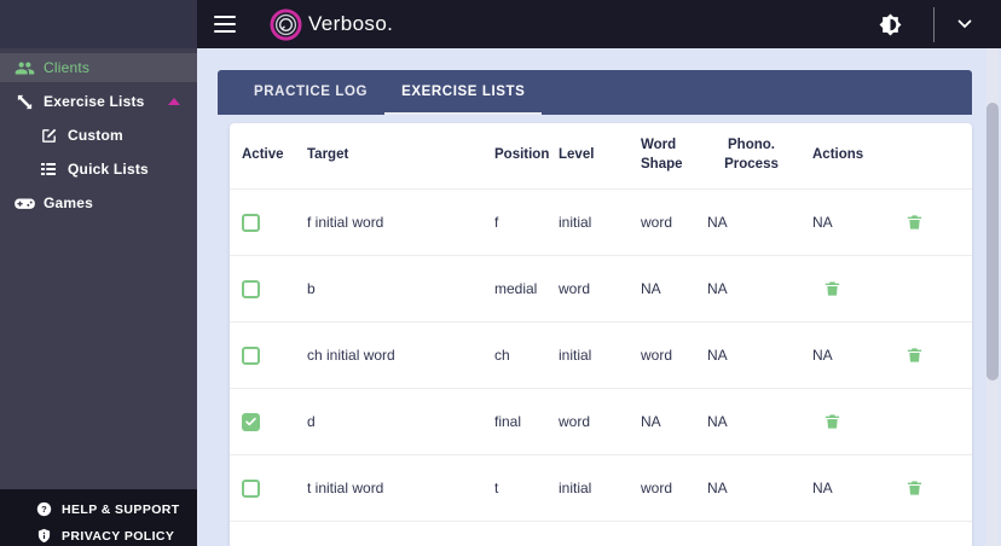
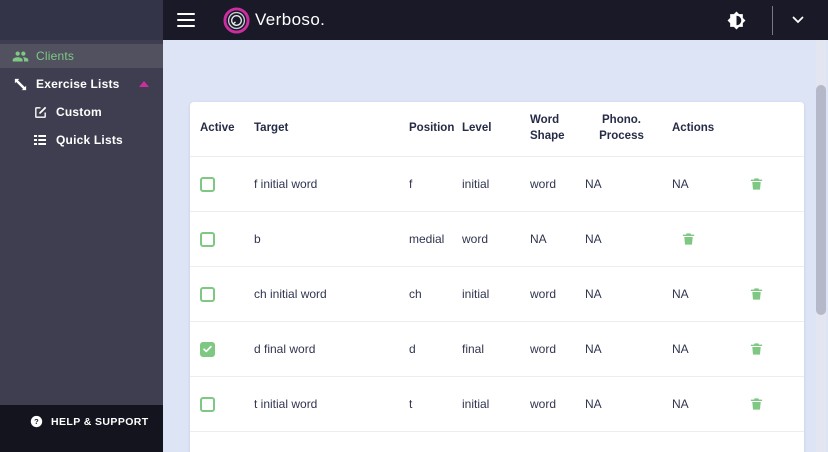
  Verboso.
  Clients
  Exercise Lists
  Custom
  Quick Lists
- Games
  ?
  HELP & SUPPORT
- PRIVACY POLICY
- PRACTICE LOG
- EXERCISE LISTS
  Active
  Target
  Position
  Level
  Word Shape
  Phono. Process
  Actions
  f initial word
  f
  initial
  word
  NA
  NA
  b
  medial
  word
  NA
  NA
  ch initial word
  ch
  initial
  word
  NA
  NA
+ d final word
  d
  final
  word
  NA
  NA
  t initial word
  t
  initial
  word
  NA
  NA
